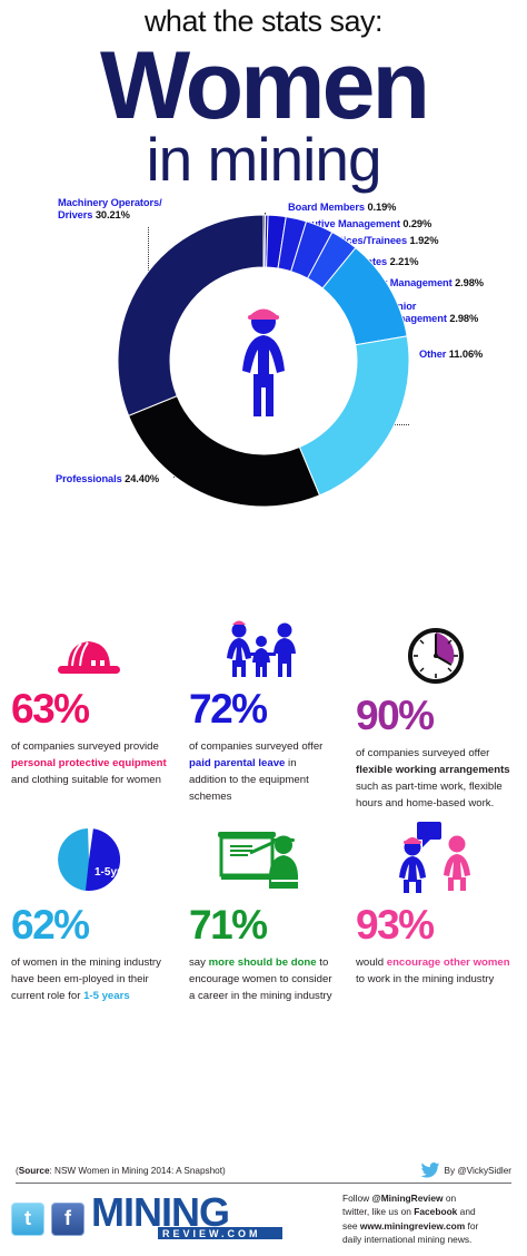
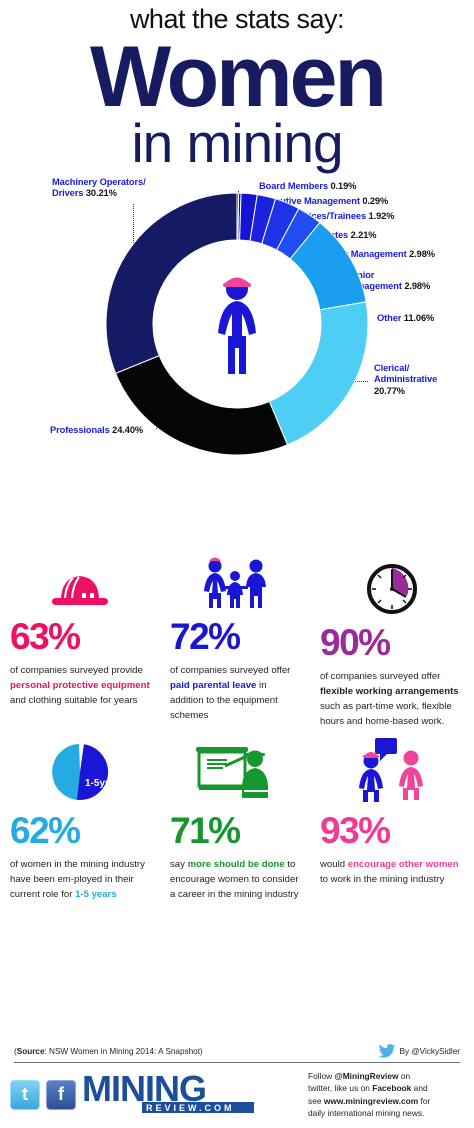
  what the stats say:
  Women
  in mining
  Machinery Operators/
  Drivers 30.21%
  Board Members 0.19%
  tive Management 0.29%
  Management 2.98%
  agement 2.98%
  Other 11.06%
+ Clerical/
+ Administrative
+ 20.77%
  Professionals 24.40%
  63%
- of companies surveyed provide personal protective equipment and clothing suitable for women
+ of companies surveyed provide personal protective equipment and clothing suitable for years
  72%
  of companies surveyed offer paid parental leave in addition to the equipment schemes
  90%
  of companies surveyed offer flexible working arrangements such as part-time work, flexible hours and home-based work.
  1-5yr
  62%
  of women in the mining industry have been em-ployed in their current role for 1-5 years
  71%
  say more should be done to encourage women to consider a career in the mining industry
  93%
  would encourage other women to work in the mining industry
  (Source: NSW Women in Mining 2014: A Snapshot)
  By @VickySidler
  t
  f
  MINING
  REVIEW.COM
  Follow @MiningReview on
  twitter, like us on Facebook and
  see www.miningreview.com for
  daily international mining news.
